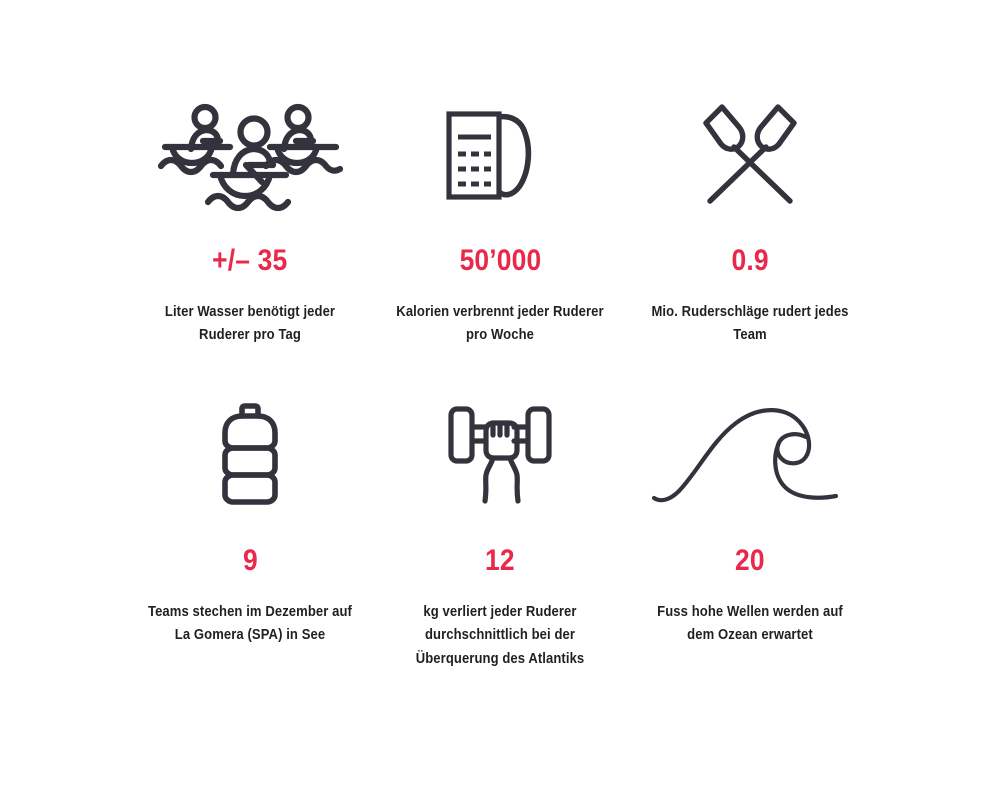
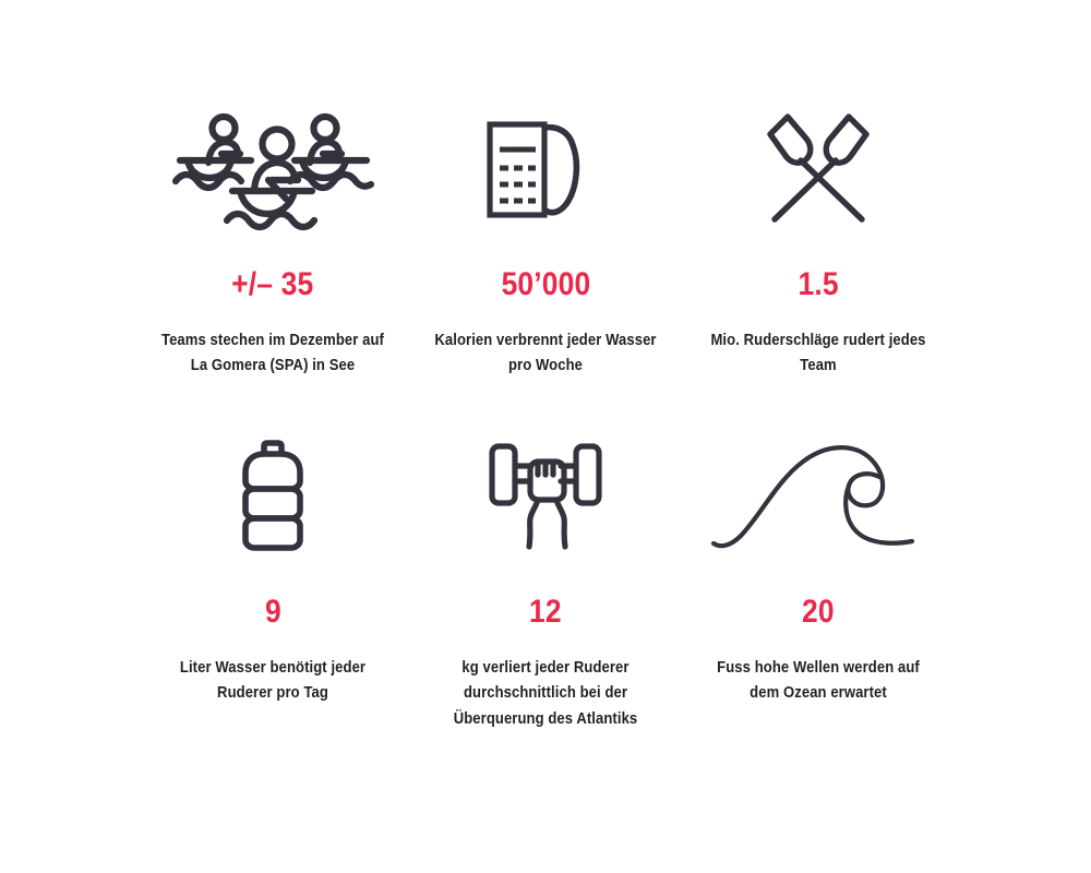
  +/– 35
- Liter Wasser benötigt jeder Ruderer pro Tag
+ Teams stechen im Dezember auf La Gomera (SPA) in See
  50’000
- Kalorien verbrennt jeder Ruderer pro Woche
+ Kalorien verbrennt jeder Wasser pro Woche
- 0.9
+ 1.5
  Mio. Ruderschläge rudert jedes Team
  9
- Teams stechen im Dezember auf La Gomera (SPA) in See
+ Liter Wasser benötigt jeder Ruderer pro Tag
  12
  kg verliert jeder Ruderer durchschnittlich bei der Überquerung des Atlantiks
  20
  Fuss hohe Wellen werden auf dem Ozean erwartet
